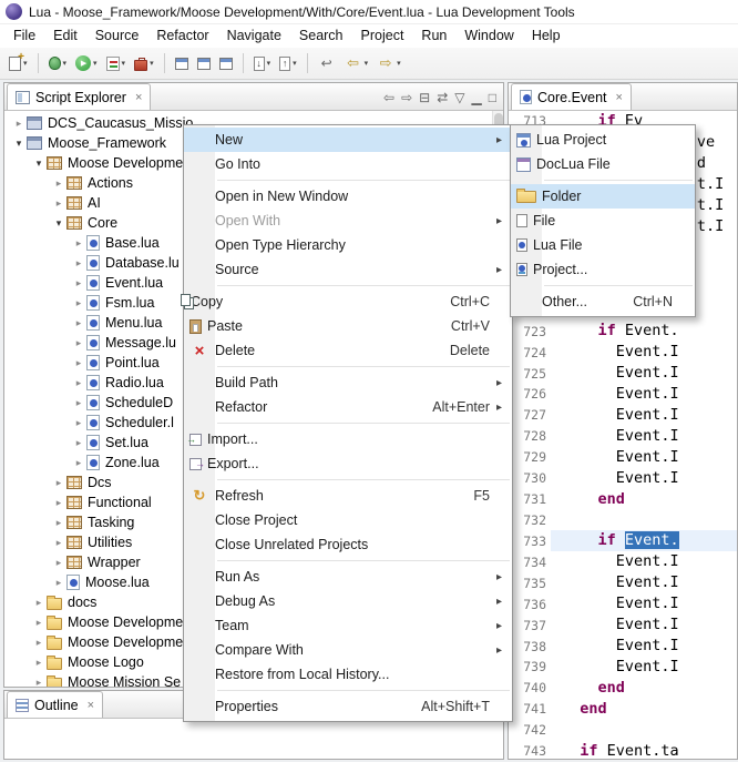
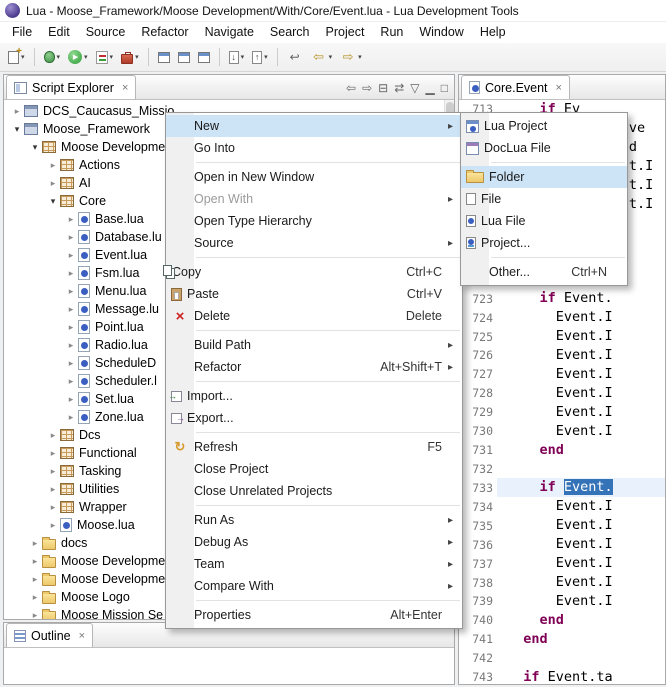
  Lua - Moose_Framework/Moose Development/With/Core/Event.lua - Lua Development Tools
  File
  Edit
  Source
  Refactor
  Navigate
  Search
  Project
  Run
  Window
  Help
  ↩
  ⇦
  ⇨
  Script Explorer
  ×
  ⇦
  ⇨
  ⊟
  ⇄
  ▽
  ▁
  □
  ▸
  DCS_Caucasus_Missio
  ▾
  Moose_Framework
  ▾
  Moose Developme
  ▸
  Actions
  ▸
  AI
  ▾
  Core
  ▸
  Base.lua
  ▸
  Database.lu
  ▸
  Event.lua
  ▸
  Fsm.lua
  ▸
  Menu.lua
  ▸
  Message.lu
  ▸
  Point.lua
  ▸
  Radio.lua
  ▸
  ScheduleD
  ▸
  Scheduler.l
  ▸
  Set.lua
  ▸
  Zone.lua
  ▸
  Dcs
  ▸
  Functional
  ▸
  Tasking
  ▸
  Utilities
  ▸
  Wrapper
  ▸
  Moose.lua
  ▸
  docs
  ▸
  Moose Developme
  ▸
  Moose Developme
  ▸
  Moose Logo
  ▸
  Moose Mission Se
  Outline
  ×
  Core.Event
  ×
  713
  if Ev
  t.I
  t.I
  t.I
  723
  if Event.
  724
  Event.I
  725
  Event.I
  726
  Event.I
  727
  Event.I
  728
  Event.I
  729
  Event.I
  730
  Event.I
  731
  end
  732
  733
  if Event.
  734
  Event.I
  735
  Event.I
  736
  Event.I
  737
  Event.I
  738
  Event.I
  739
  Event.I
  740
  end
  741
  end
  742
  743
  if Event.ta
  New
  ▸
  Go Into
  Open in New Window
  Open With
  ▸
  Open Type Hierarchy
  Source
  ▸
  Copy
  Ctrl+C
  Paste
  Ctrl+V
  Delete
  Delete
  Build Path
  ▸
  Refactor
- Alt+Enter
+ Alt+Shift+T
  ▸
  Import...
  Export...
  Refresh
  F5
  Close Project
  Close Unrelated Projects
  Run As
  ▸
  Debug As
  ▸
  Team
  ▸
  Compare With
  ▸
- Restore from Local History...
  Properties
- Alt+Shift+T
+ Alt+Enter
  Lua Project
  DocLua File
  Folder
  File
  Lua File
  Project...
  Other...
  Ctrl+N
